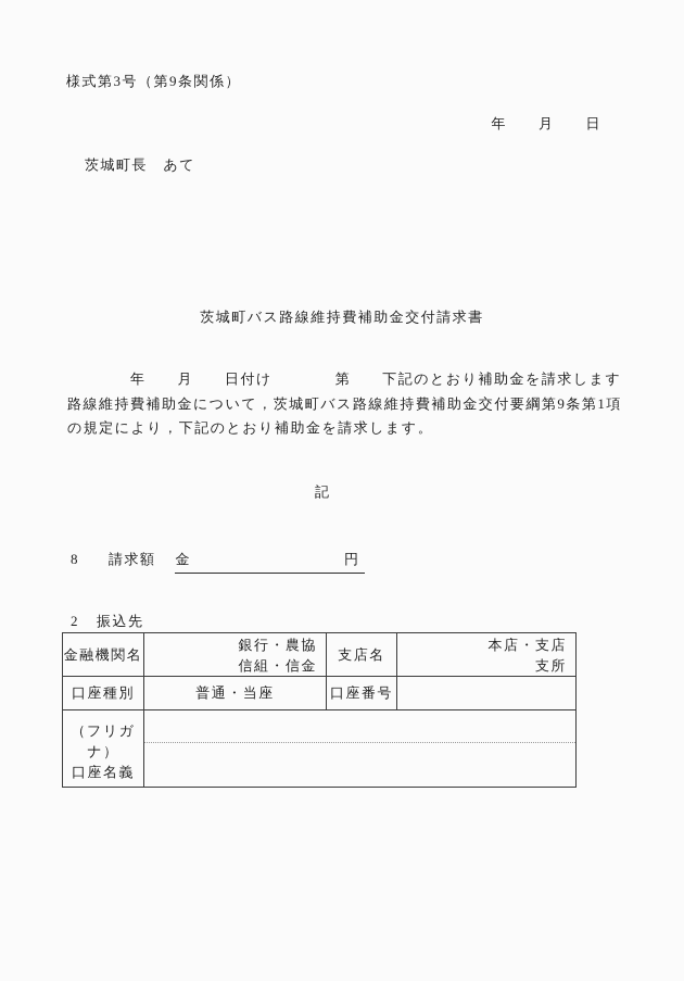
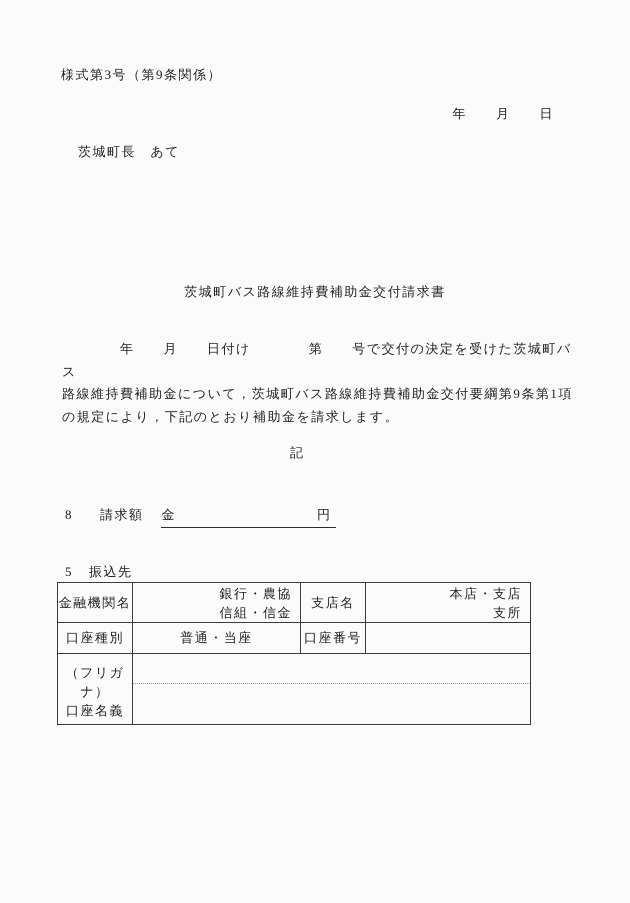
  様式第3号（第9条関係）
  年 月 日
  茨城町長 あて
  茨城町バス路線維持費補助金交付請求書
- 年 月 日付け 第 下記のとおり補助金を請求します
+ 年 月 日付け 第 号で交付の決定を受けた茨城町バス
  路線維持費補助金について，茨城町バス路線維持費補助金交付要綱第9条第1項
  の規定により，下記のとおり補助金を請求します。
  記
  8 請求額
  金
  円
- 2 振込先
+ 5 振込先
  金融機関名	銀行・農協 信組・信金	支店名	本店・支店 支所
  口座種別	普通・当座	口座番号
  （フリガナ） 口座名義
